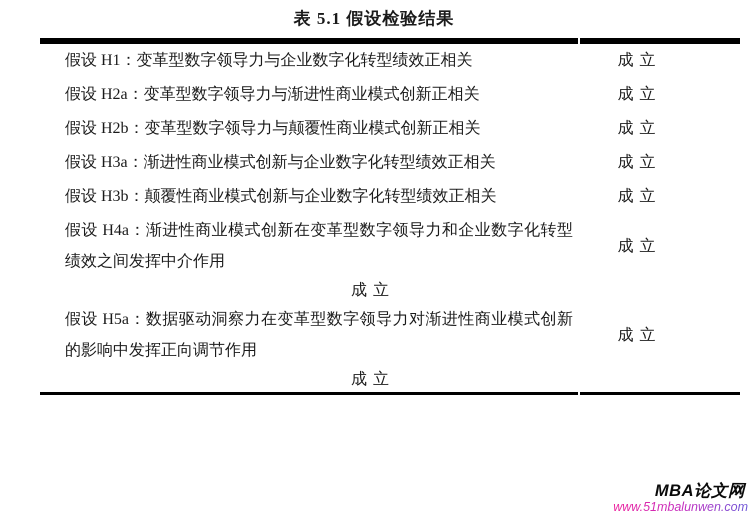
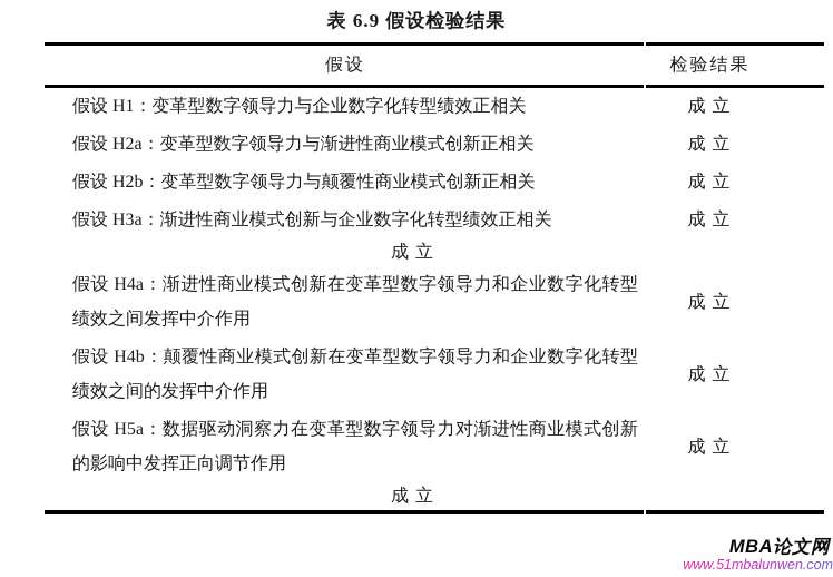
- 表 5.1 假设检验结果
+ 表 6.9 假设检验结果
+ 假设
+ 检验结果
  假设 H1：变革型数字领导力与企业数字化转型绩效正相关
  成立
  假设 H2a：变革型数字领导力与渐进性商业模式创新正相关
  成立
  假设 H2b：变革型数字领导力与颠覆性商业模式创新正相关
  成立
  假设 H3a：渐进性商业模式创新与企业数字化转型绩效正相关
  成立
- 假设 H3b：颠覆性商业模式创新与企业数字化转型绩效正相关
  成立
  假设 H4a：渐进性商业模式创新在变革型数字领导力和企业数字化转型绩效之间发挥中介作用
  成立
+ 假设 H4b：颠覆性商业模式创新在变革型数字领导力和企业数字化转型绩效之间的发挥中介作用
  成立
  假设 H5a：数据驱动洞察力在变革型数字领导力对渐进性商业模式创新的影响中发挥正向调节作用
  成立
  成立
  MBA论文网
  www.51mbalunwen.com
